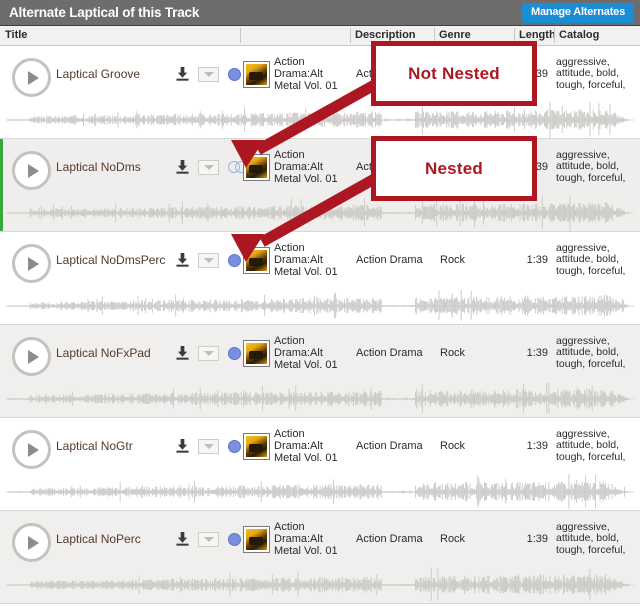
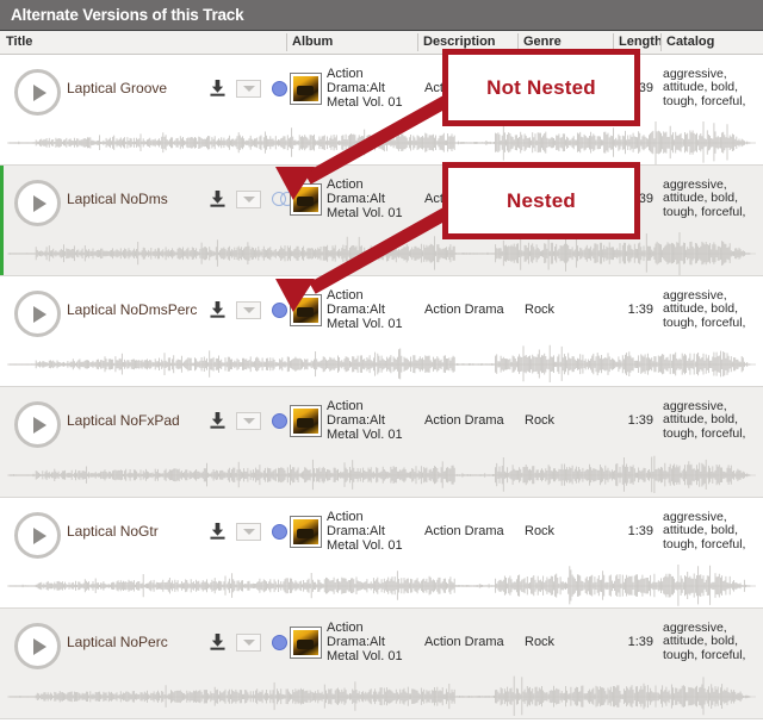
- Alternate Laptical of this Track
+ Alternate Versions of this Track
- Manage Alternates
  Title
+ Album
  Description
  Genre
  Length
  Catalog
  Laptical Groove
  Action Drama:Alt Metal Vol. 01
  aggressive, attitude, bold, tough, forceful,
  Laptical NoDms
  Action Drama:Alt Metal Vol. 01
  aggressive, attitude, bold, tough, forceful,
  Laptical NoDmsPerc
  Action Drama:Alt Metal Vol. 01
  Action Drama
  Rock
  1:39
  aggressive, attitude, bold, tough, forceful,
  Laptical NoFxPad
  Action Drama:Alt Metal Vol. 01
  Action Drama
  Rock
  1:39
  aggressive, attitude, bold, tough, forceful,
  Laptical NoGtr
  Action Drama:Alt Metal Vol. 01
  Action Drama
  Rock
  1:39
  aggressive, attitude, bold, tough, forceful,
  Laptical NoPerc
  Action Drama:Alt Metal Vol. 01
  Action Drama
  Rock
  1:39
  aggressive, attitude, bold, tough, forceful,
  Not Nested
  Nested
